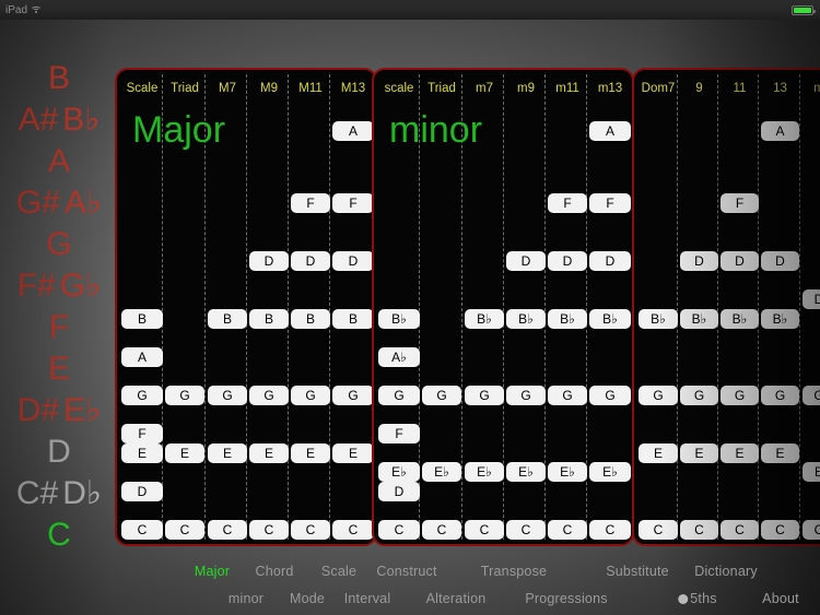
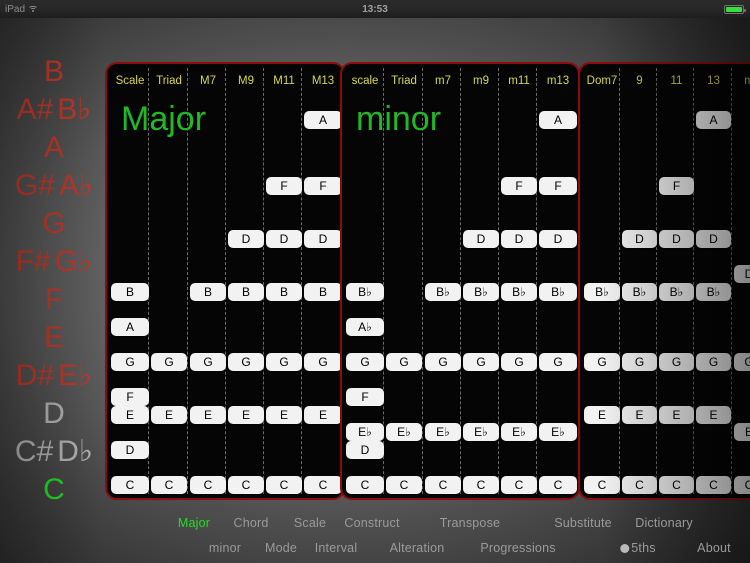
  iPad
+ 13:53
  Major
  Chord
  Scale
  Construct
  Transpose
  Substitute
  Dictionary
  minor
  Mode
  Interval
  Alteration
  Progressions
  5ths
  About
